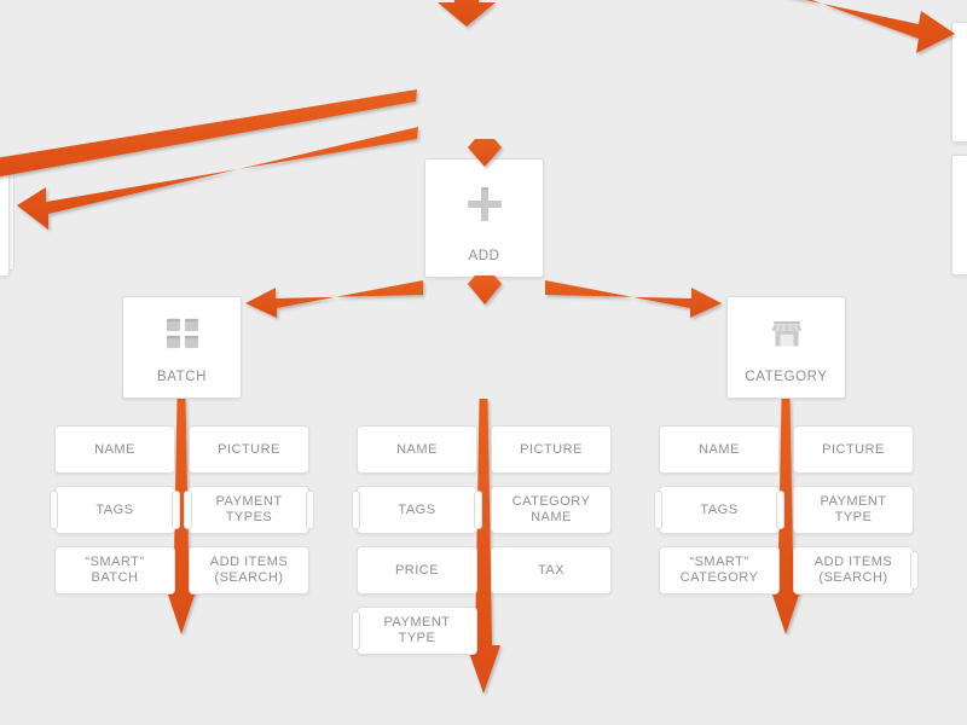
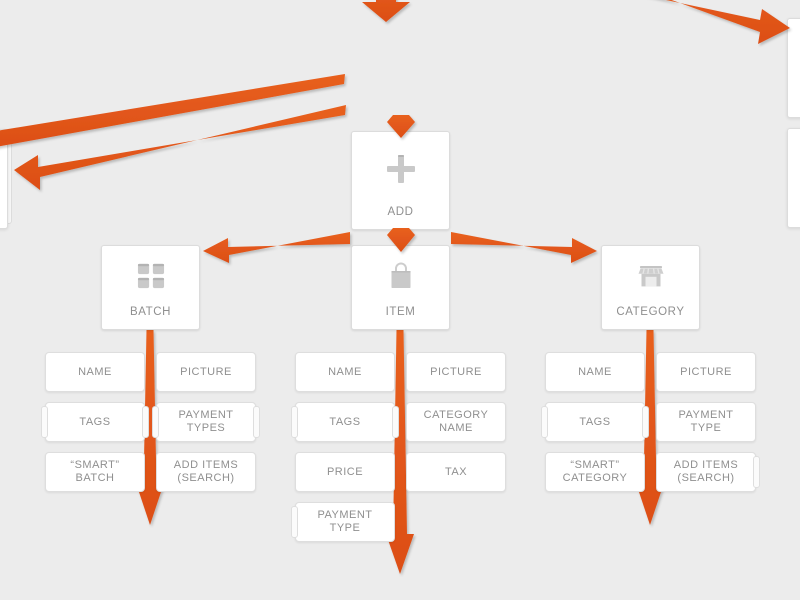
  ADD
  BATCH
+ ITEM
  CATEGORY
  NAME
  PICTURE
  TAGS
  PAYMENT
  TYPES
  “SMART”
  BATCH
  ADD ITEMS
  (SEARCH)
  NAME
  PICTURE
  TAGS
  CATEGORY
  NAME
  PRICE
  TAX
  PAYMENT
  TYPE
  NAME
  PICTURE
  TAGS
  PAYMENT
  TYPE
  “SMART”
  CATEGORY
  ADD ITEMS
  (SEARCH)
